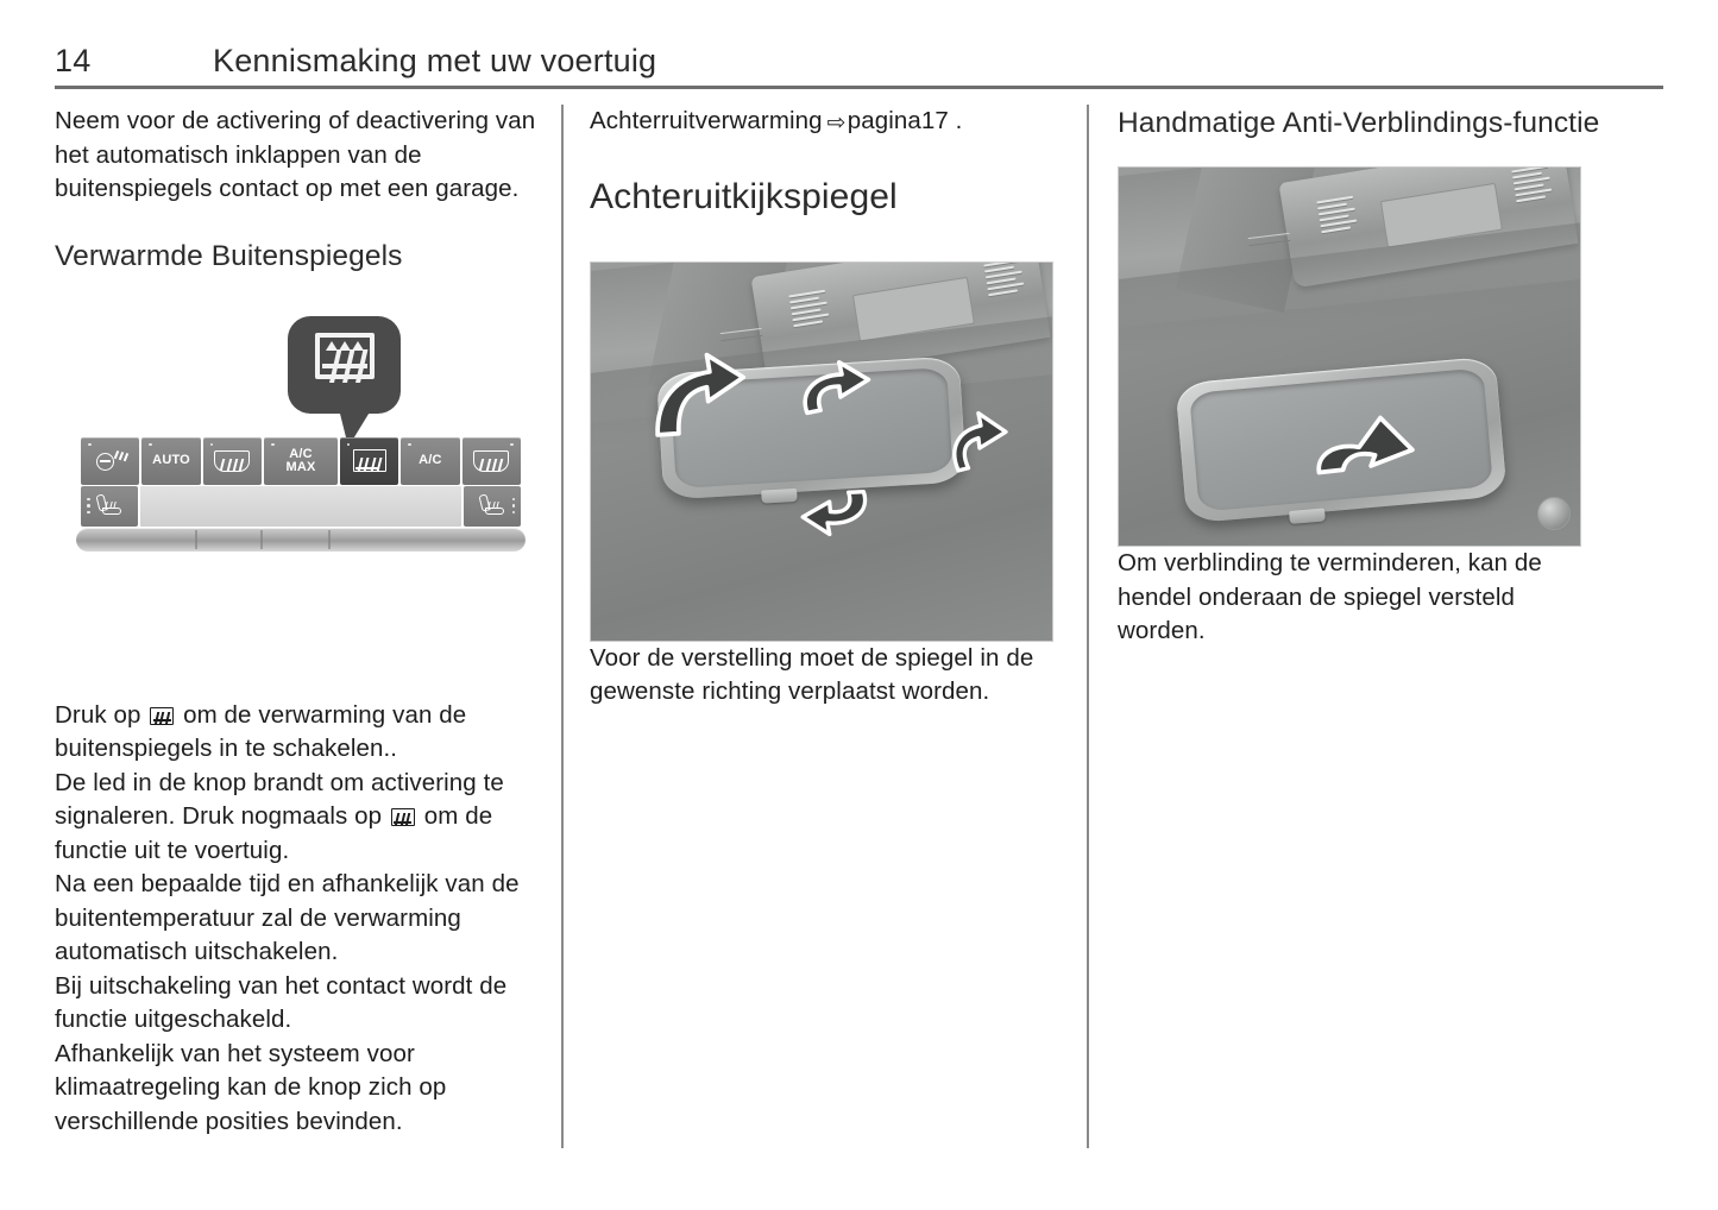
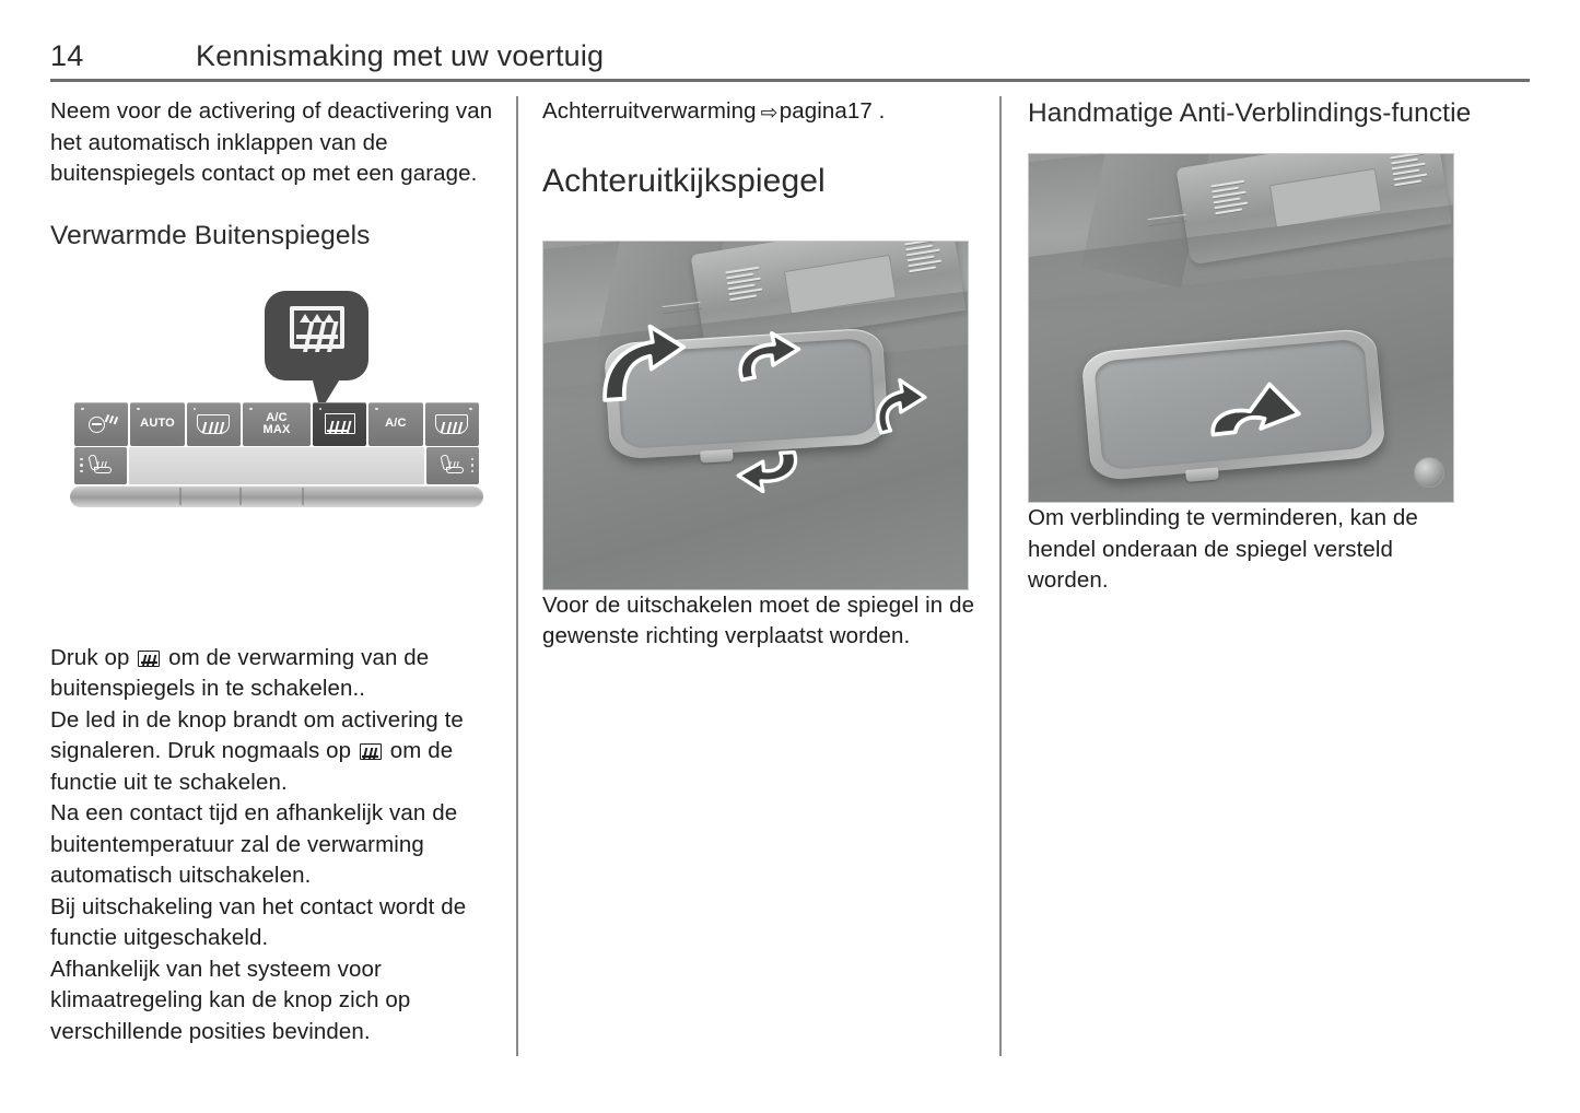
  14
  Kennismaking met uw voertuig
  Neem voor de activering of deactivering van het automatisch inklappen van de buitenspiegels contact op met een garage.
  Verwarmde Buitenspiegels
  AUTO
  A/C
  MAX
  A/C
  Druk op om de verwarming van de buitenspiegels in te schakelen..
- De led in de knop brandt om activering te signaleren. Druk nogmaals op om de functie uit te voertuig.
+ De led in de knop brandt om activering te signaleren. Druk nogmaals op om de functie uit te schakelen.
- Na een bepaalde tijd en afhankelijk van de buitentemperatuur zal de verwarming automatisch uitschakelen.
+ Na een contact tijd en afhankelijk van de buitentemperatuur zal de verwarming automatisch uitschakelen.
  Bij uitschakeling van het contact wordt de functie uitgeschakeld.
  Afhankelijk van het systeem voor klimaatregeling kan de knop zich op verschillende posities bevinden.
  Achterruitverwarming ⇨pagina17 .
  Achteruitkijkspiegel
- Voor de verstelling moet de spiegel in de gewenste richting verplaatst worden.
+ Voor de uitschakelen moet de spiegel in de gewenste richting verplaatst worden.
  Handmatige Anti-Verblindings-functie
  Om verblinding te verminderen, kan de hendel onderaan de spiegel versteld worden.
